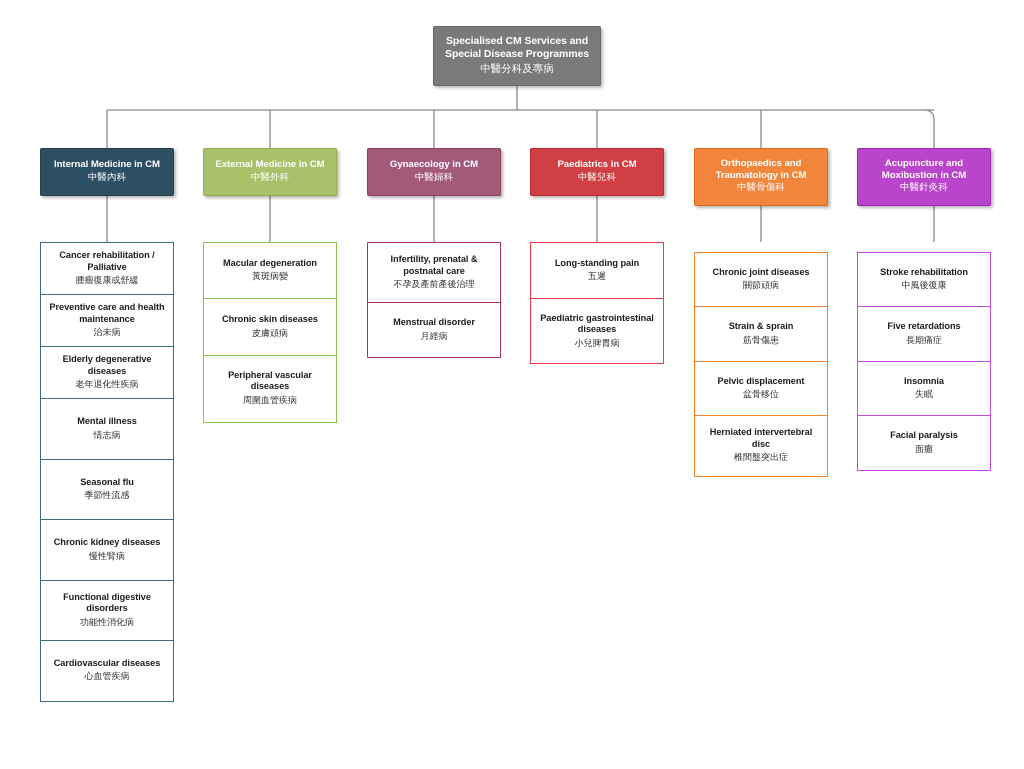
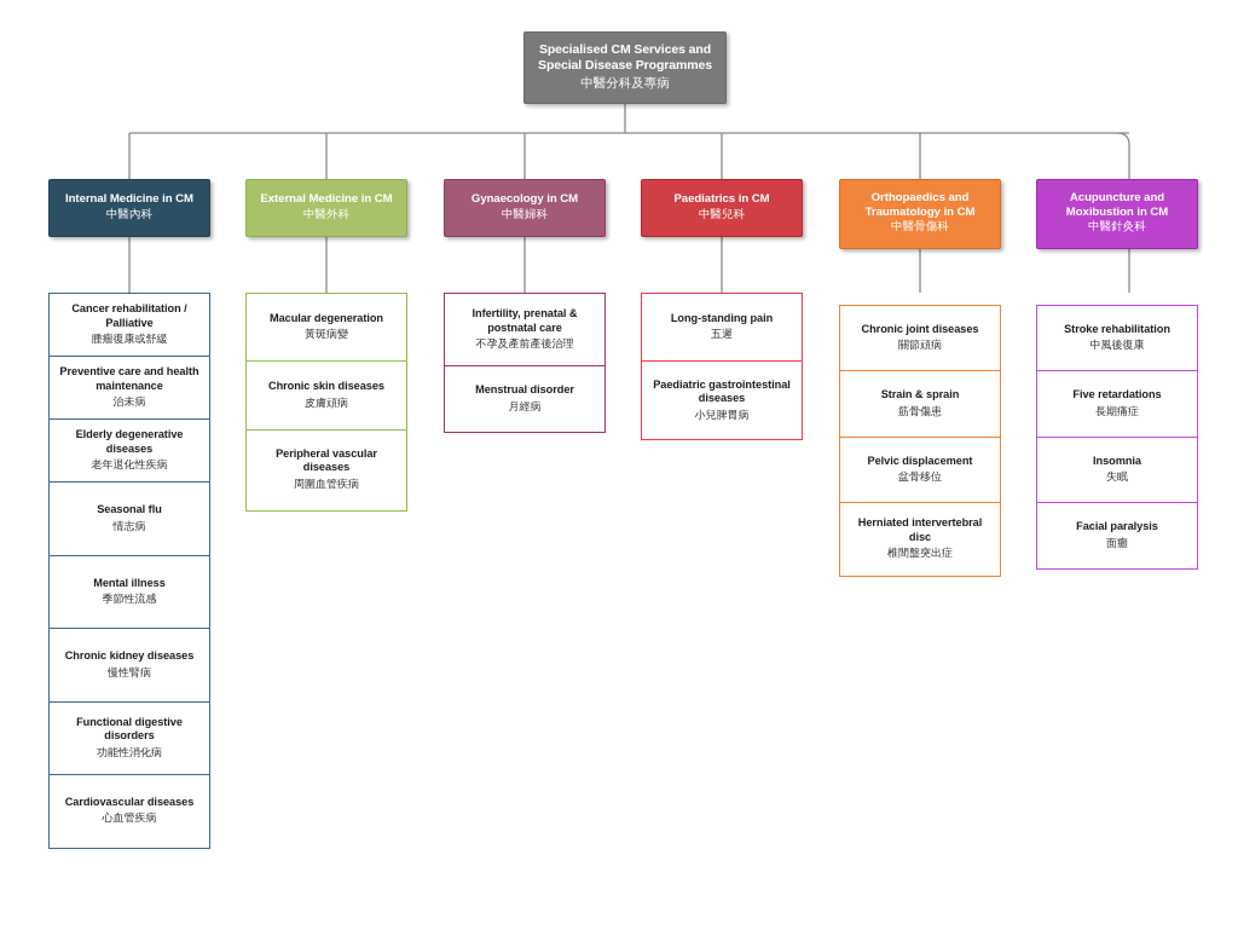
  Specialised CM Services and
  Special Disease Programmes
  中醫分科及專病
  Internal Medicine in CM
  中醫內科
  Cancer rehabilitation / Palliative
  腫瘤復康或舒緩
  Preventive care and health maintenance
  治未病
  Elderly degenerative diseases
  老年退化性疾病
- Mental illness
+ Seasonal flu
  情志病
- Seasonal flu
+ Mental illness
  季節性流感
  Chronic kidney diseases
  慢性腎病
  Functional digestive disorders
  功能性消化病
  Cardiovascular diseases
  心血管疾病
  External Medicine in CM
  中醫外科
  Macular degeneration
  黃斑病變
  Chronic skin diseases
  皮膚頑病
  Peripheral vascular diseases
  周圍血管疾病
  Gynaecology in CM
  中醫婦科
  Infertility, prenatal & postnatal care
  不孕及產前產後治理
  Menstrual disorder
  月經病
  Paediatrics in CM
  中醫兒科
  Long-standing pain
  五遲
  Paediatric gastrointestinal diseases
  小兒脾胃病
  Orthopaedics and
  Traumatology in CM
  中醫骨傷科
  Chronic joint diseases
  關節頑病
  Strain & sprain
  筋骨傷患
  Pelvic displacement
  盆骨移位
  Herniated intervertebral disc
  椎間盤突出症
  Acupuncture and
  Moxibustion in CM
  中醫針灸科
  Stroke rehabilitation
  中風後復康
  Five retardations
  長期痛症
  Insomnia
  失眠
  Facial paralysis
  面癱
